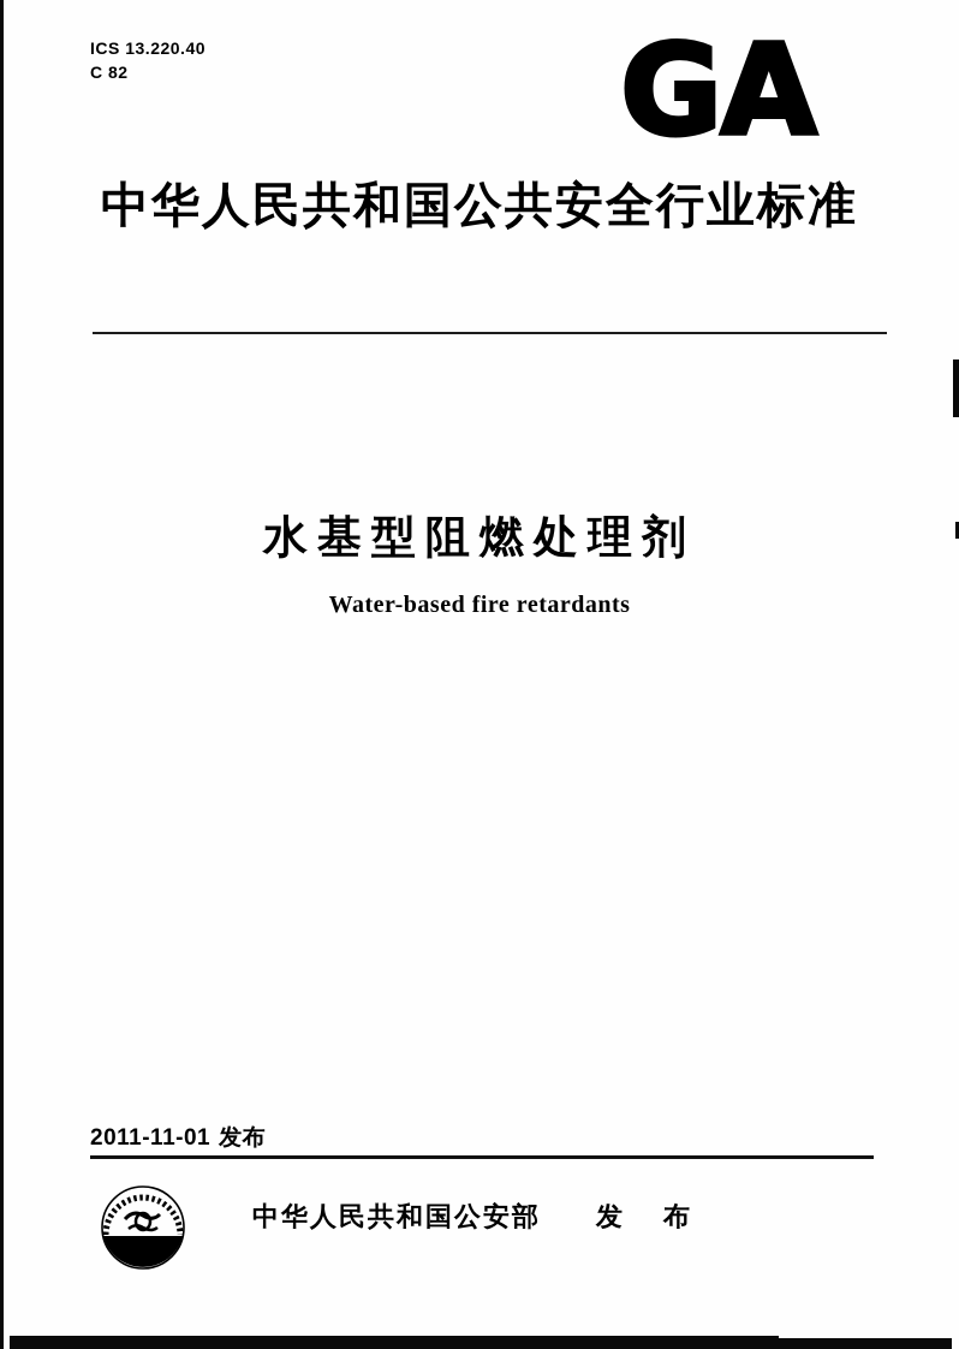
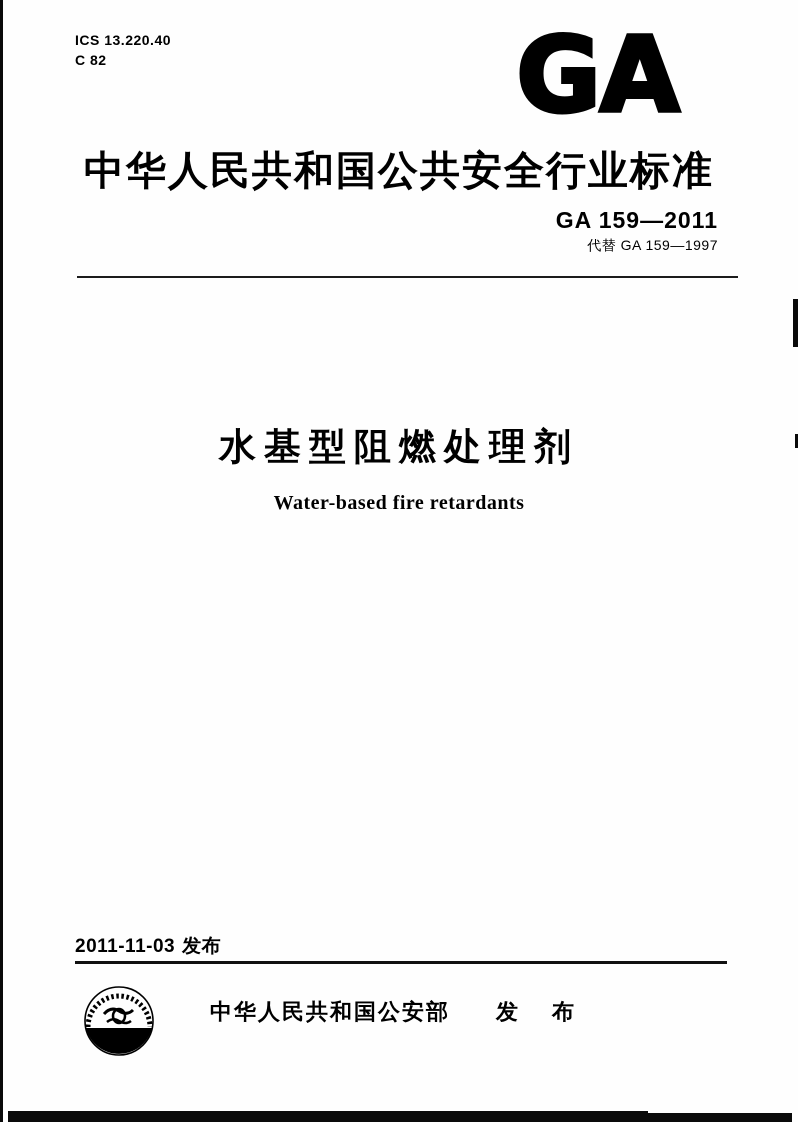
  ICS 13.220.40
  C 82
  GA
  中华人民共和国公共安全行业标准
+ GA 159—2011
+ 代替 GA 159—1997
  水基型阻燃处理剂
  Water-based fire retardants
- 2011-11-01 发布
+ 2011-11-03 发布
  中华人民共和国公安部 发 布
